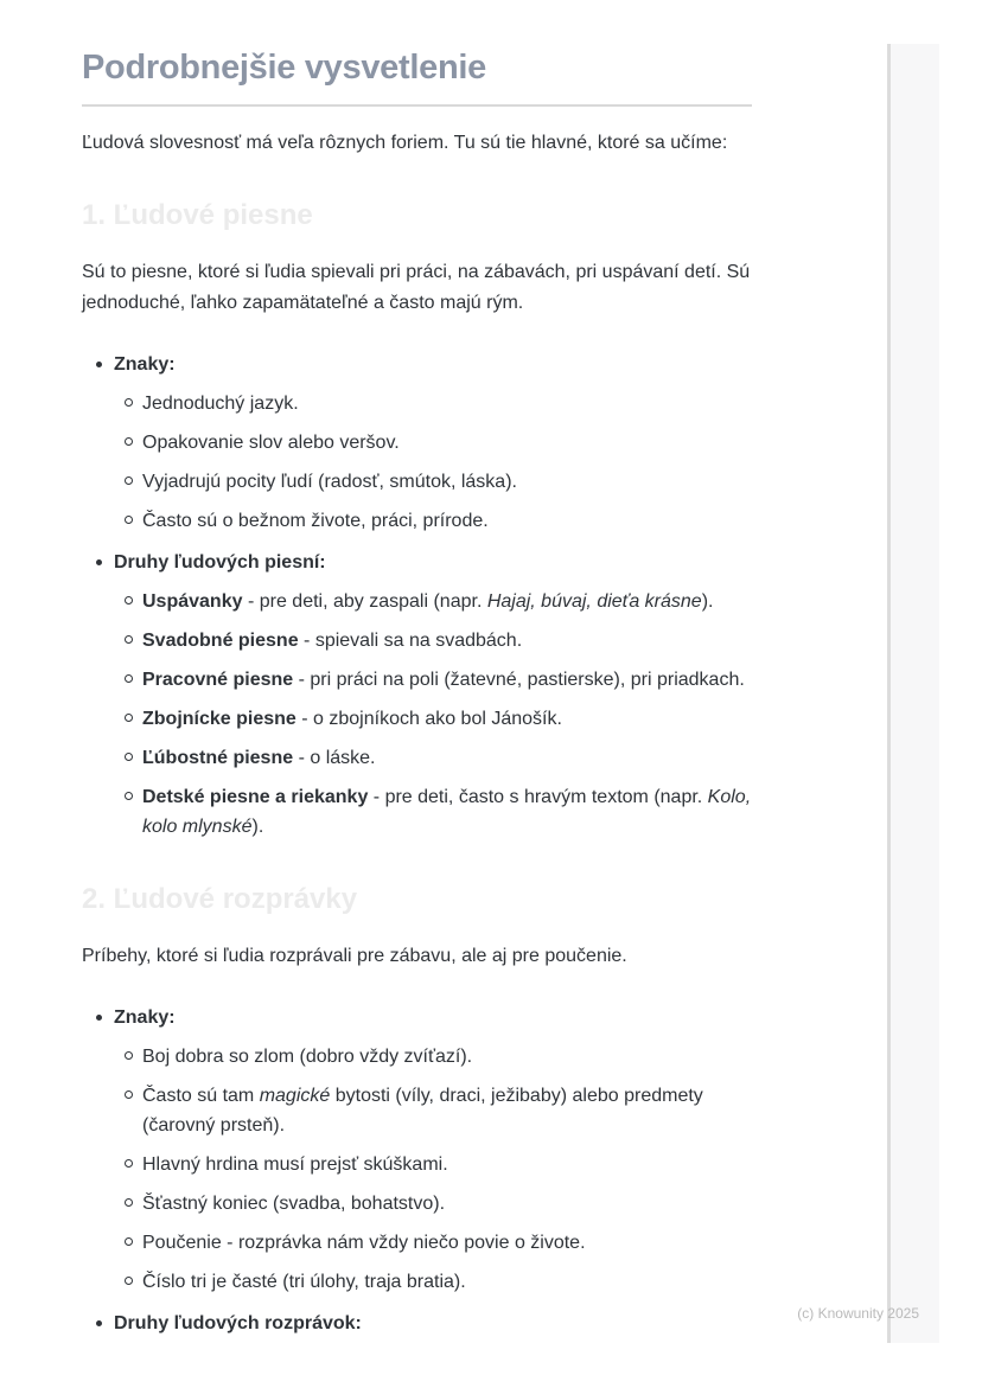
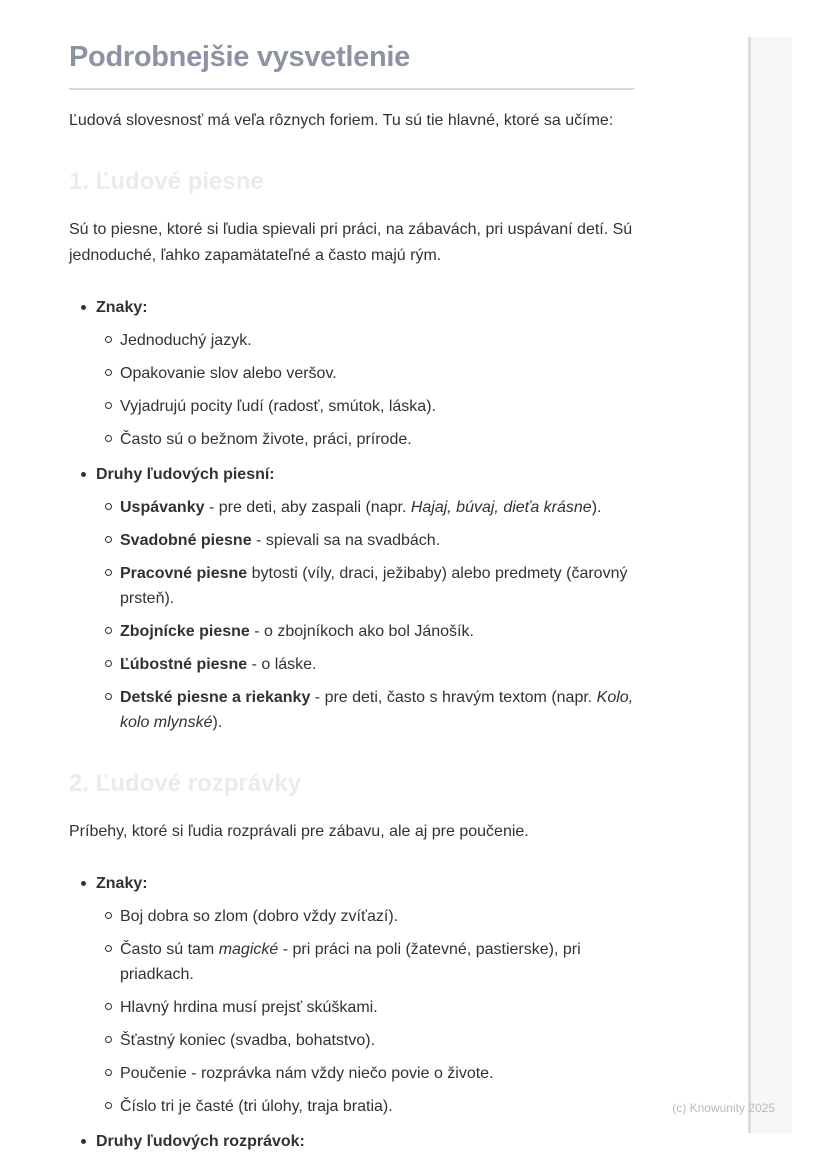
  Podrobnejšie vysvetlenie
  Ľudová slovesnosť má veľa rôznych foriem. Tu sú tie hlavné, ktoré sa učíme:
  Sú to piesne, ktoré si ľudia spievali pri práci, na zábavách, pri uspávaní detí. Sú jednoduché, ľahko zapamätateľné a často majú rým.
  Znaky:
  Jednoduchý jazyk.
  Opakovanie slov alebo veršov.
  Vyjadrujú pocity ľudí (radosť, smútok, láska).
  Často sú o bežnom živote, práci, prírode.
  Druhy ľudových piesní:
  Uspávanky - pre deti, aby zaspali (napr. Hajaj, búvaj, dieťa krásne).
  Svadobné piesne - spievali sa na svadbách.
- Pracovné piesne - pri práci na poli (žatevné, pastierske), pri priadkach.
+ Pracovné piesne bytosti (víly, draci, ježibaby) alebo predmety (čarovný prsteň).
  Zbojnícke piesne - o zbojníkoch ako bol Jánošík.
  Ľúbostné piesne - o láske.
  Detské piesne a riekanky - pre deti, často s hravým textom (napr. Kolo, kolo mlynské).
  Príbehy, ktoré si ľudia rozprávali pre zábavu, ale aj pre poučenie.
  Znaky:
  Boj dobra so zlom (dobro vždy zvíťazí).
- Často sú tam magické bytosti (víly, draci, ježibaby) alebo predmety (čarovný prsteň).
+ Často sú tam magické - pri práci na poli (žatevné, pastierske), pri priadkach.
  Hlavný hrdina musí prejsť skúškami.
  Šťastný koniec (svadba, bohatstvo).
  Poučenie - rozprávka nám vždy niečo povie o živote.
  Číslo tri je časté (tri úlohy, traja bratia).
  Druhy ľudových rozprávok:
  (c) Knowunity 2025
